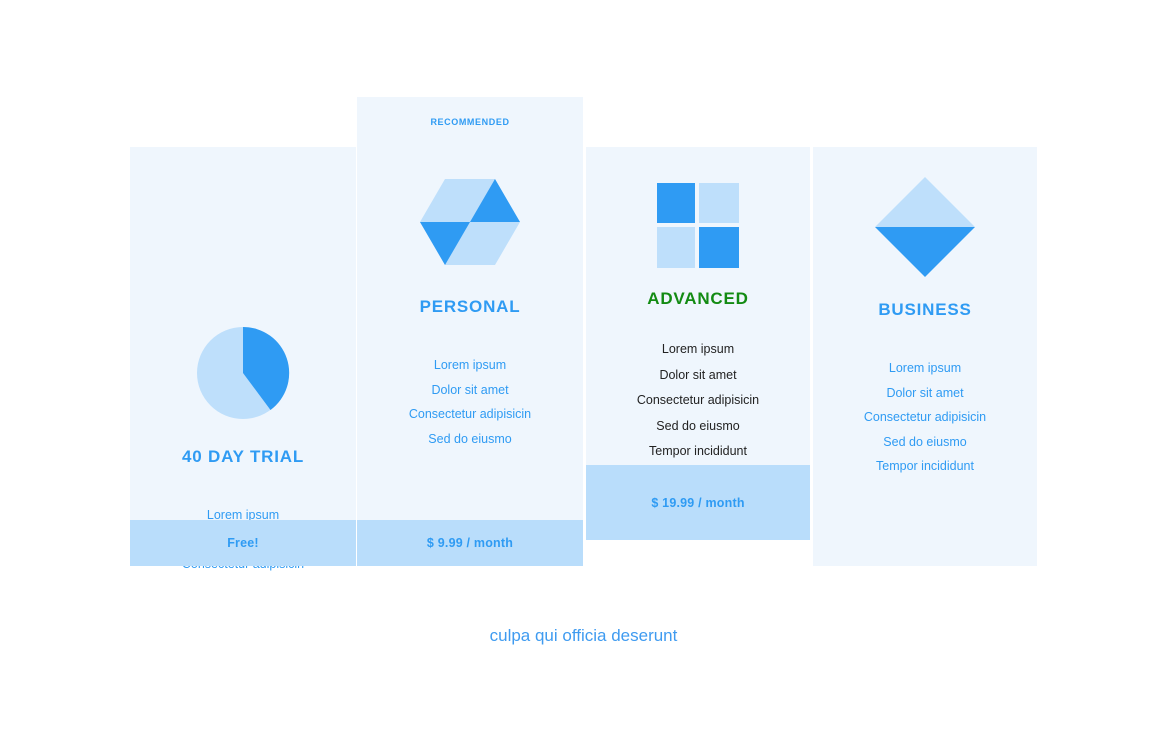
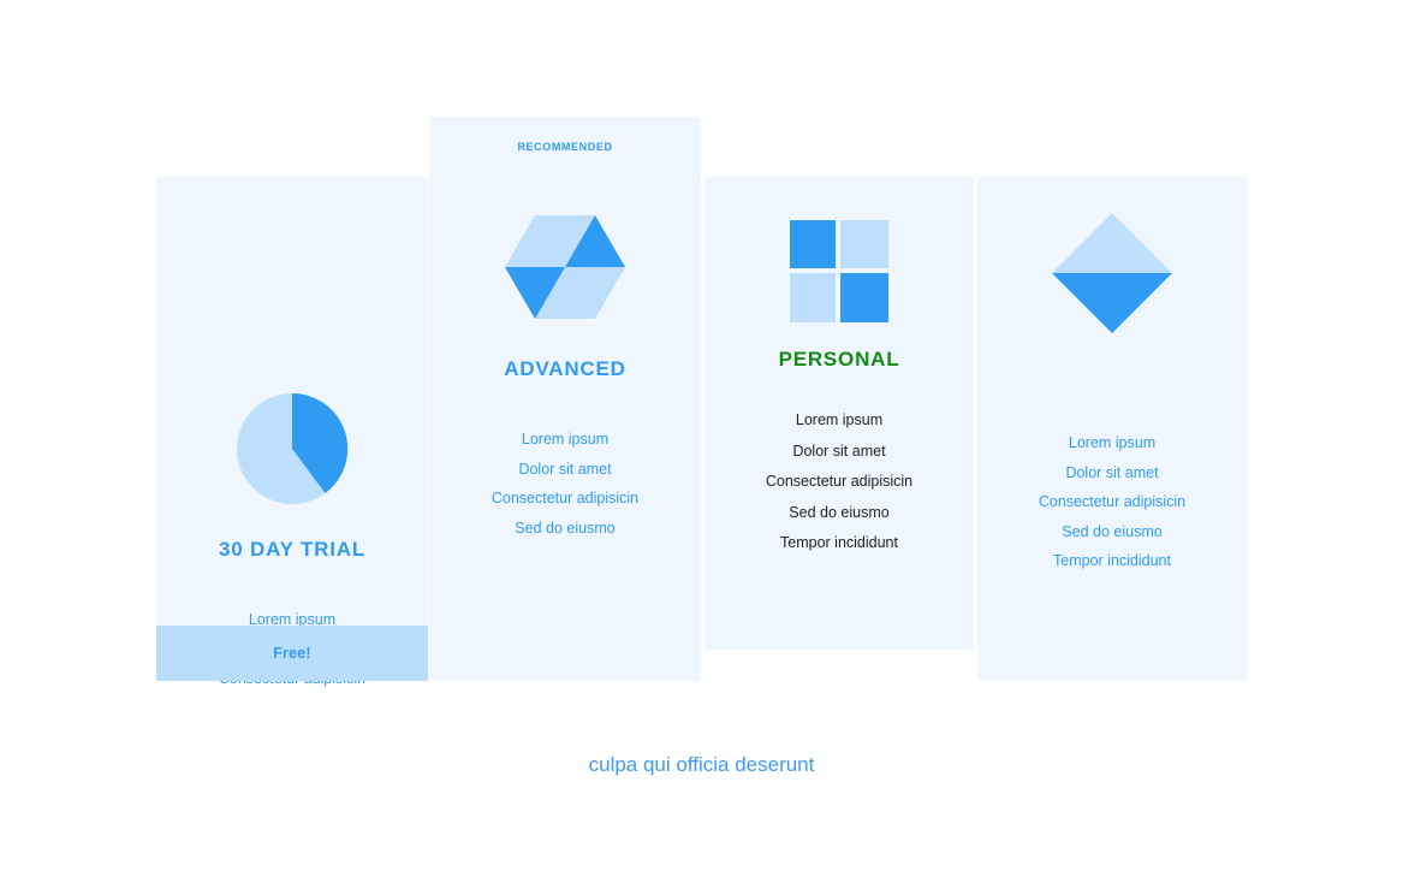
- 40 DAY TRIAL
+ 30 DAY TRIAL
  Lorem ipsum
  Free!
  RECOMMENDED
- PERSONAL
+ ADVANCED
  Lorem ipsum
  Dolor sit amet
  Consectetur adipisicin
  Sed do eiusmo
- $ 9.99 / month
- ADVANCED
+ PERSONAL
  Lorem ipsum
  Dolor sit amet
  Consectetur adipisicin
  Sed do eiusmo
  Tempor incididunt
- $ 19.99 / month
- BUSINESS
  Lorem ipsum
  Dolor sit amet
  Consectetur adipisicin
  Sed do eiusmo
  Tempor incididunt
  culpa qui officia deserunt
